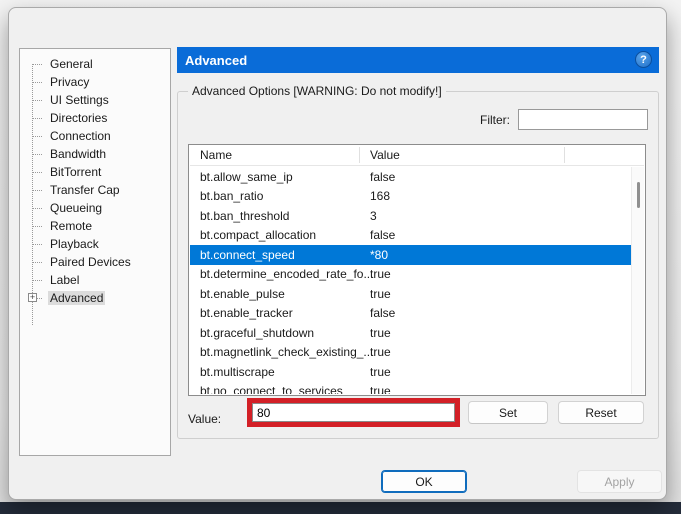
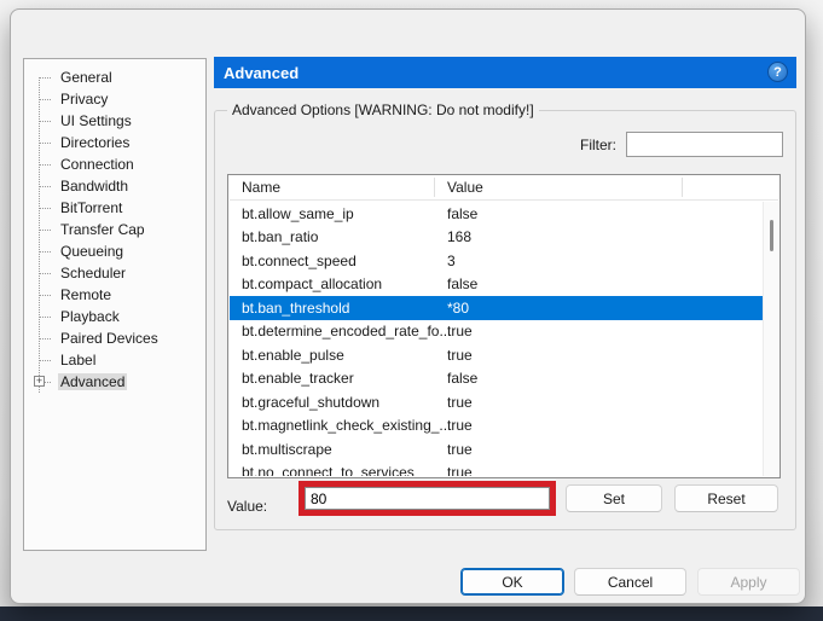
  General
  Privacy
  UI Settings
  Directories
  Connection
  Bandwidth
  BitTorrent
  Transfer Cap
  Queueing
+ Scheduler
  Remote
  Playback
  Paired Devices
  Label
  +
  Advanced
  Advanced
  ?
  Advanced Options [WARNING: Do not modify!]
  Filter:
  Name
  Value
  bt.allow_same_ip
  false
  bt.ban_ratio
  168
- bt.ban_threshold
+ bt.connect_speed
  3
  bt.compact_allocation
  false
- bt.connect_speed
+ bt.ban_threshold
  *80
  bt.determine_encoded_rate_fo..
  true
  bt.enable_pulse
  true
  bt.enable_tracker
  false
  bt.graceful_shutdown
  true
  bt.magnetlink_check_existing_..
  true
  bt.multiscrape
  true
  bt.no_connect_to_services
  true
  Value:
  80
  Set
  Reset
  OK
+ Cancel
  Apply
